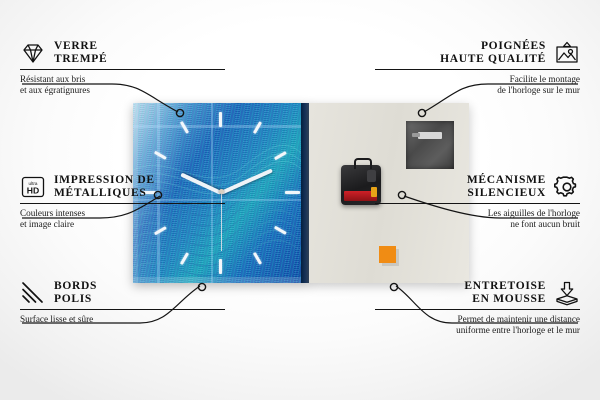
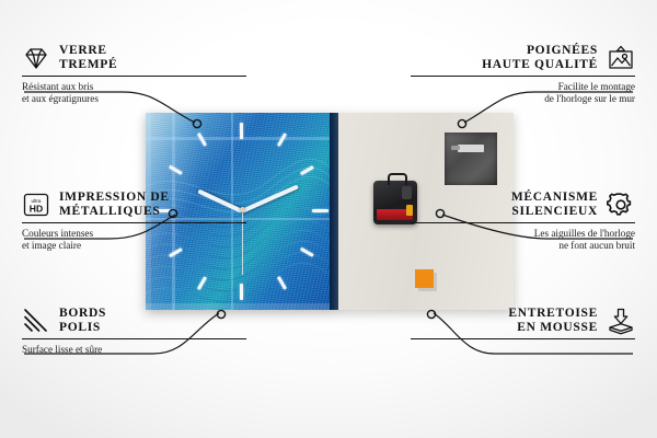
  VERRE
  TREMPÉ
  Résistant aux bris
  et aux égratignures
  HD
  IMPRESSION DE
  MÉTALLIQUES
  Couleurs intenses
  et image claire
  BORDS
  POLIS
  Surface lisse et sûre
  POIGNÉES
  HAUTE QUALITÉ
  Facilite le montage
  de l'horloge sur le mur
  MÉCANISME
  SILENCIEUX
  Les aiguilles de l'horloge
  ne font aucun bruit
  ENTRETOISE
  EN MOUSSE
- Permet de maintenir une distance
- uniforme entre l'horloge et le mur
